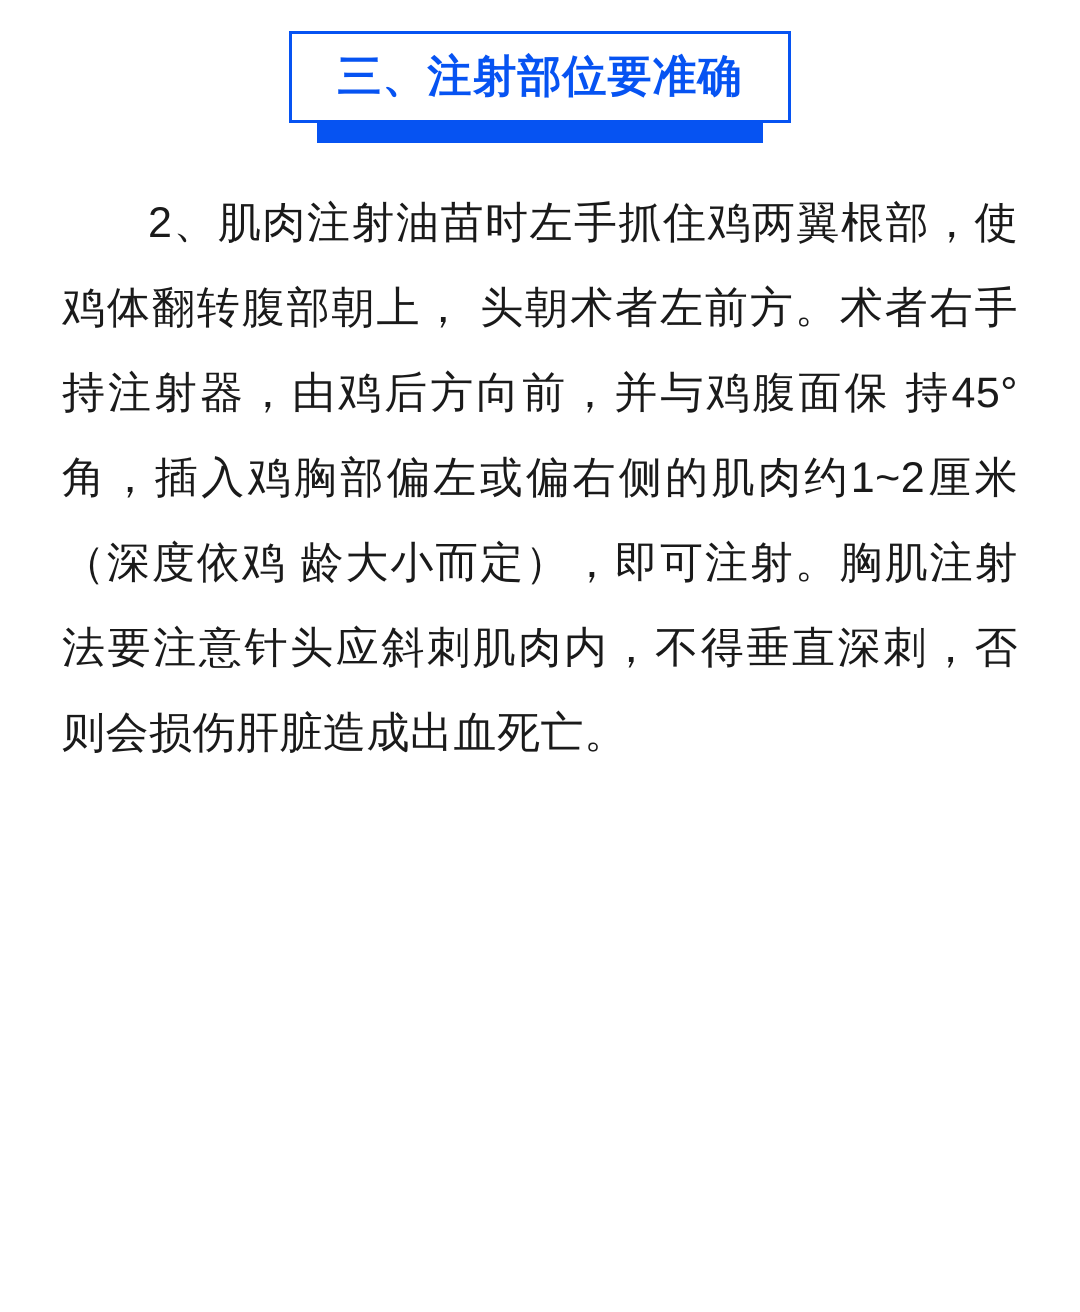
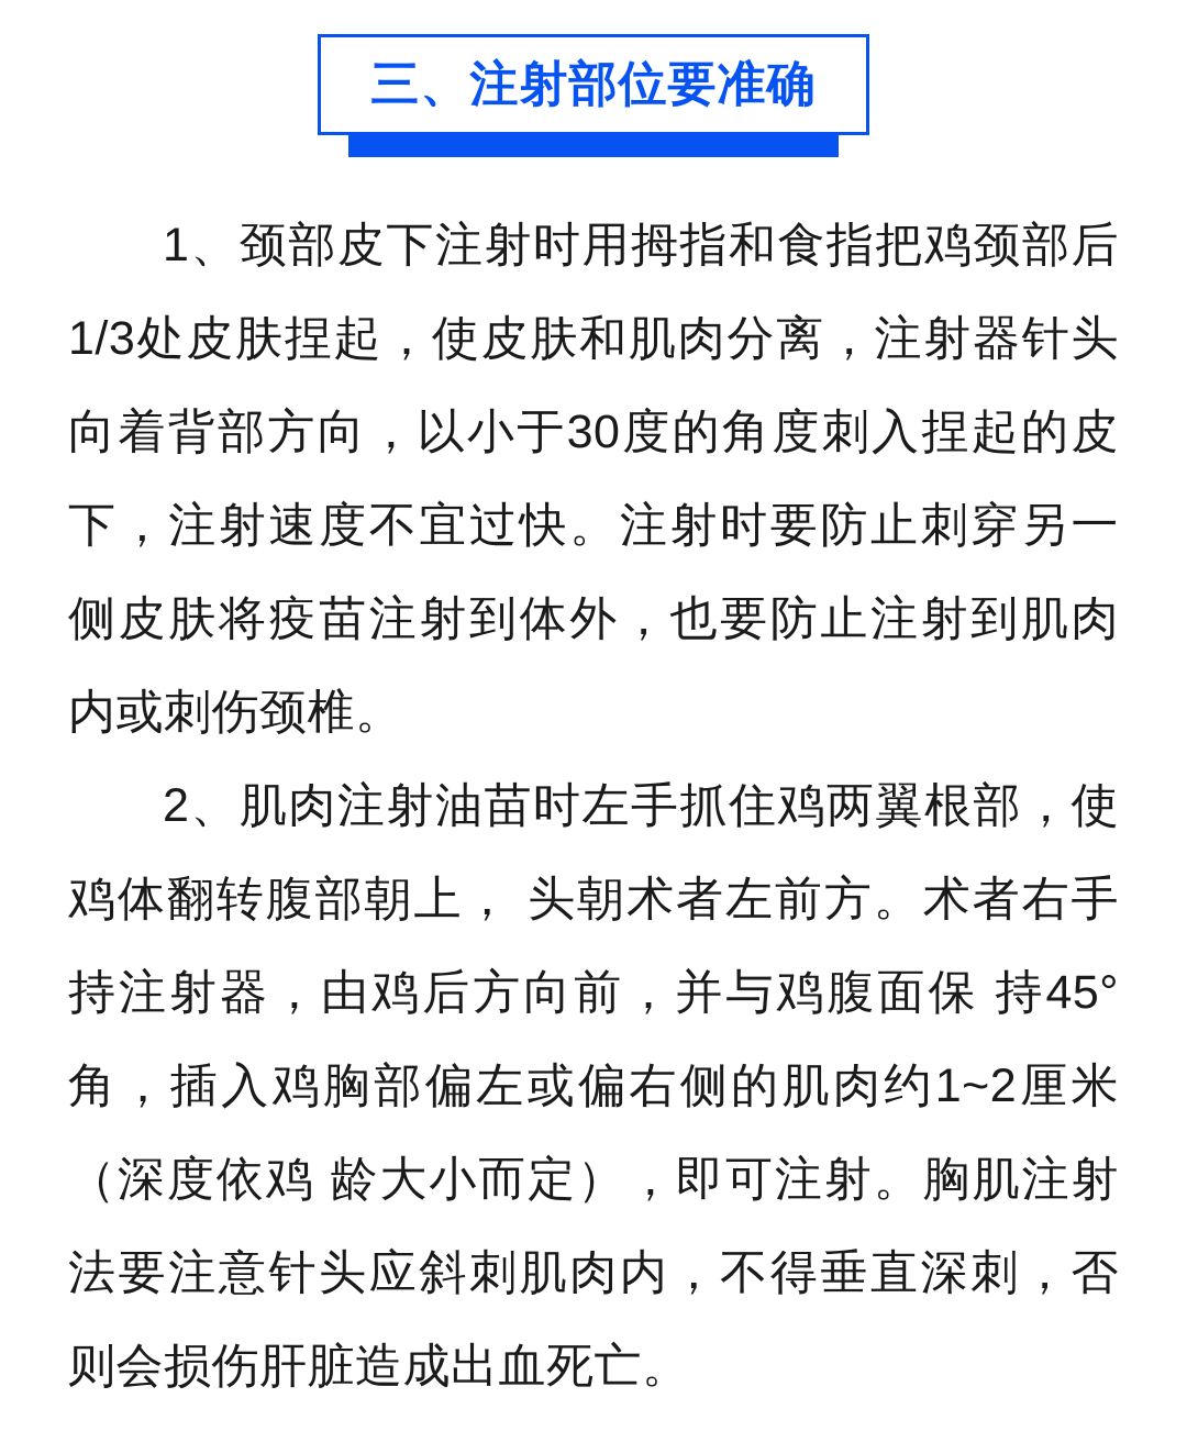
  三、注射部位要准确
+ 1、颈部皮下注射时用拇指和食指把鸡颈部后1/3处皮肤捏起，使皮肤和肌肉分离，注射器针头向着背部方向，以小于30度的角度刺入捏起的皮下，注射速度不宜过快。注射时要防止刺穿另一侧皮肤将疫苗注射到体外，也要防止注射到肌肉内或刺伤颈椎。
  2、肌肉注射油苗时左手抓住鸡两翼根部，使鸡体翻转腹部朝上， 头朝术者左前方。术者右手持注射器，由鸡后方向前，并与鸡腹面保 持45°角，插入鸡胸部偏左或偏右侧的肌肉约1~2厘米（深度依鸡 龄大小而定），即可注射。胸肌注射法要注意针头应斜刺肌肉内，不得垂直深刺，否则会损伤肝脏造成出血死亡。
